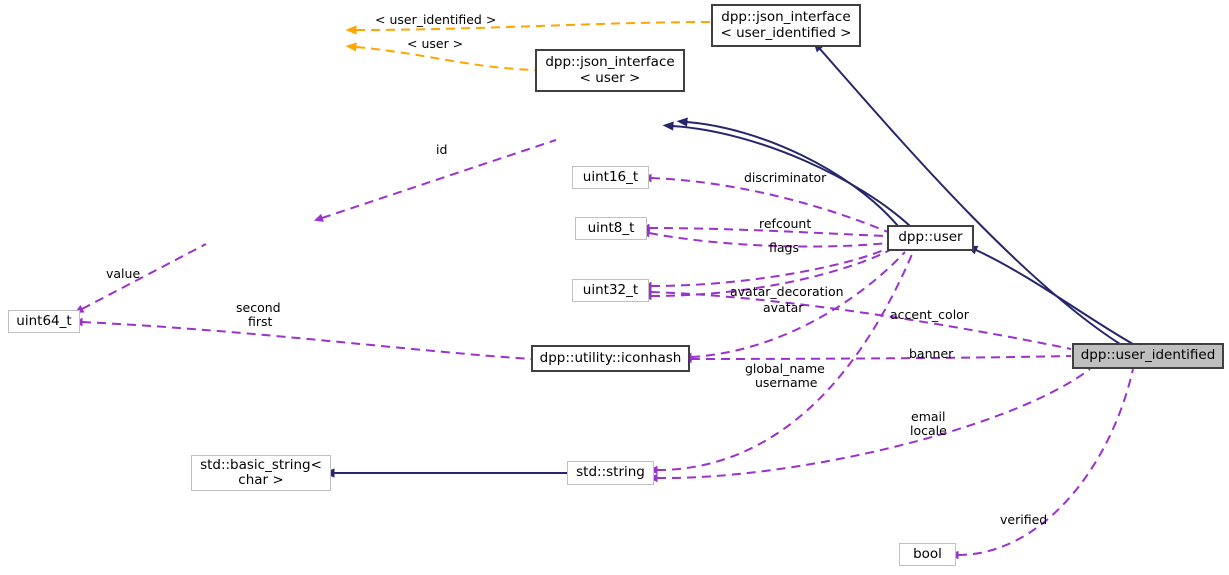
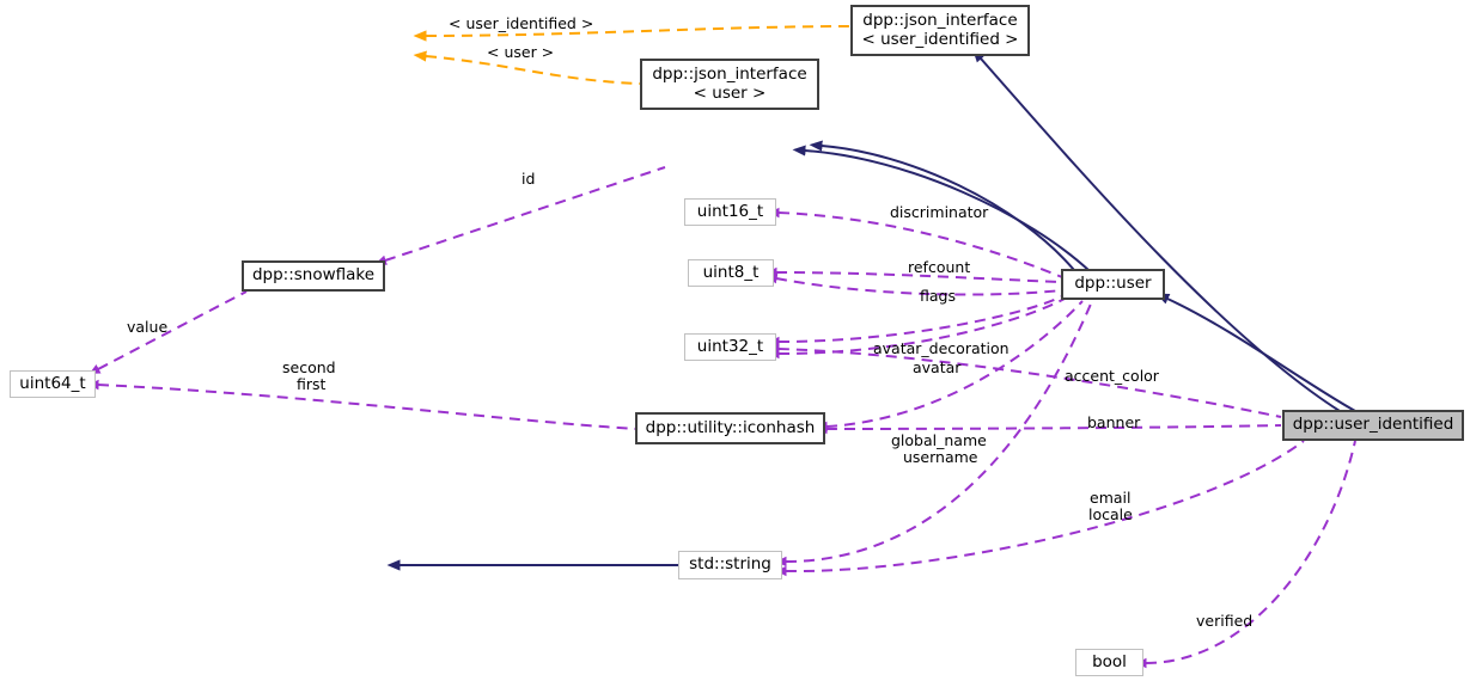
  dpp::json_interface
  < user_identified >
  dpp::json_interface
  < user >
  uint16_t
+ dpp::snowflake
  uint8_t
  dpp::user
  uint32_t
  uint64_t
  dpp::utility::iconhash
  dpp::user_identified
- std::basic_string<
- char >
  std::string
  bool
  < user_identified >
  < user >
  id
  discriminator
  refcount
  flags
  value
  avatar_decoration
  avatar
  accent_color
  second
  first
  banner
  global_name
  username
  email
  locale
  verified
